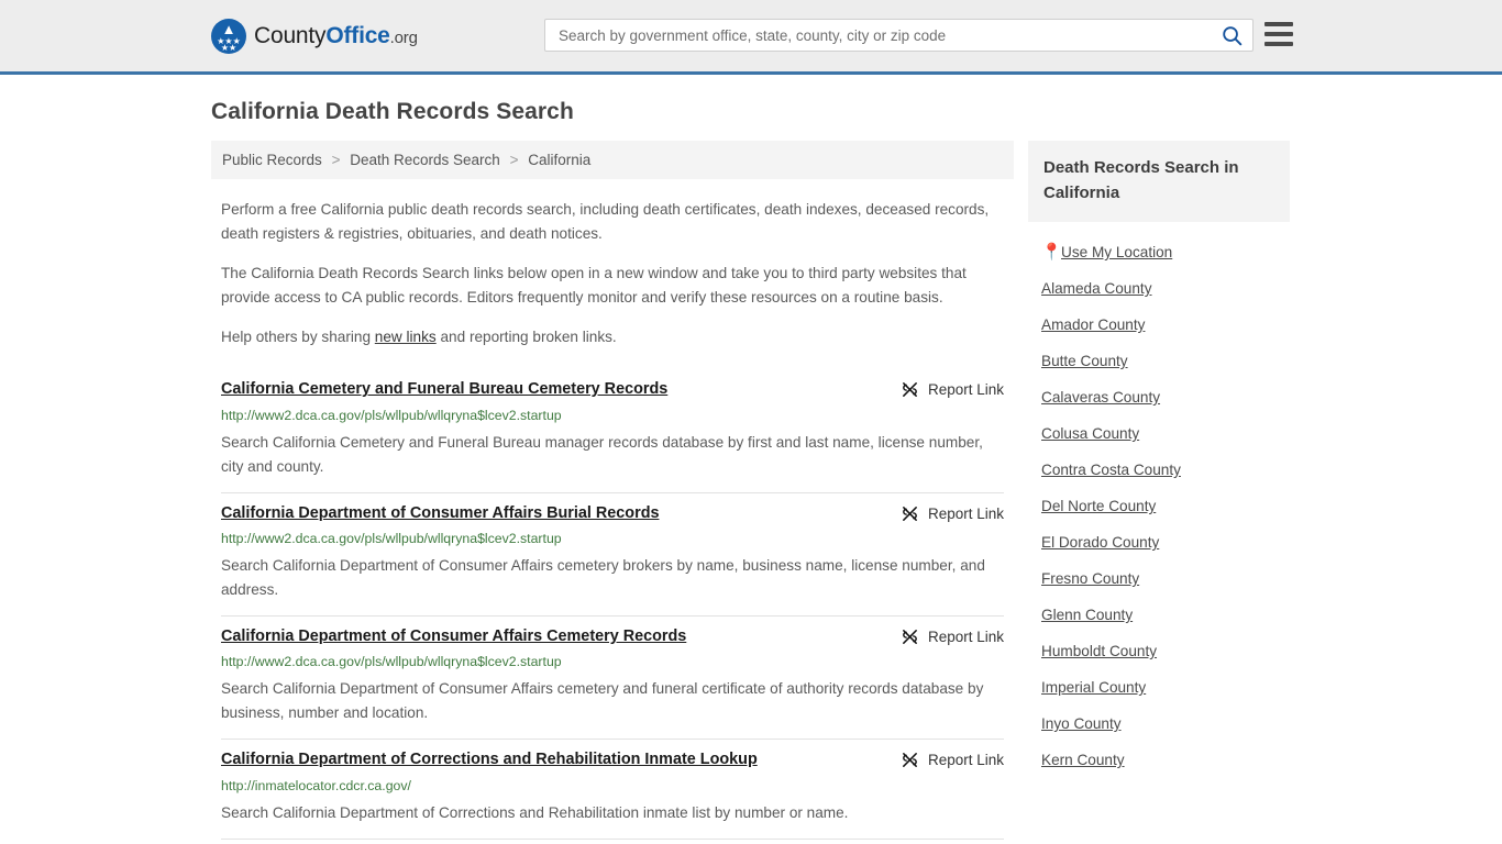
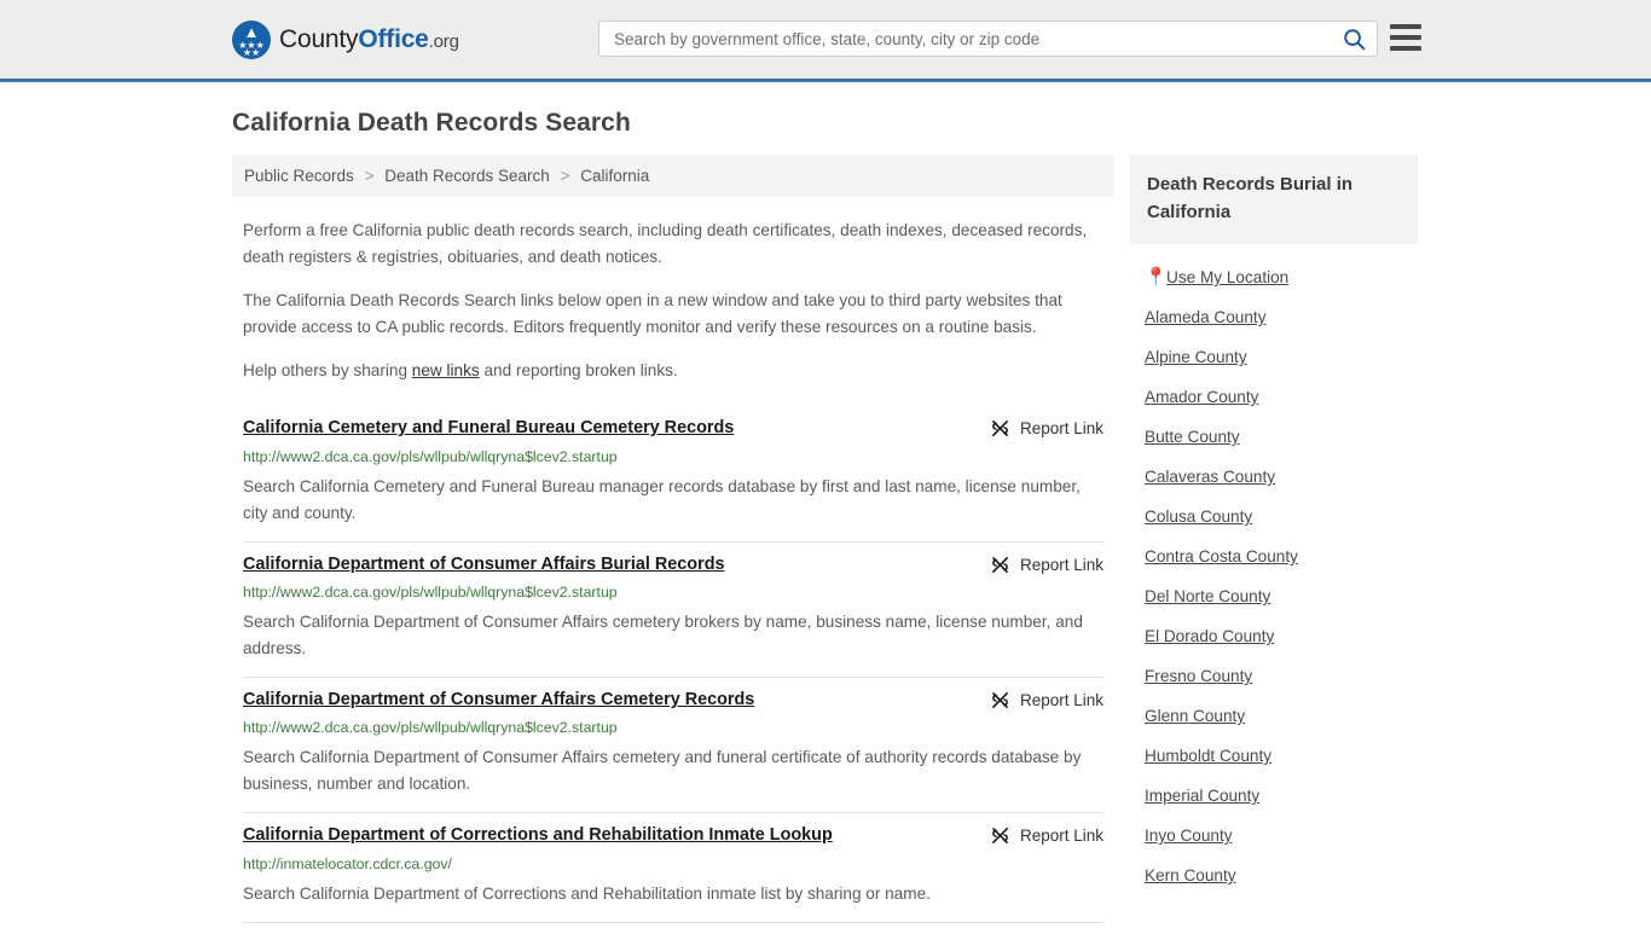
  ▲
  ★★★
  ★★
  CountyOffice.org
  Search by government office, state, county, city or zip code
  California Death Records Search
  Public Records > Death Records Search > California
  Perform a free California public death records search, including death certificates, death indexes, deceased records, death registers & registries, obituaries, and death notices.
  The California Death Records Search links below open in a new window and take you to third party websites that provide access to CA public records. Editors frequently monitor and verify these resources on a routine basis.
  Help others by sharing new links and reporting broken links.
  California Cemetery and Funeral Bureau Cemetery Records
  Report Link
  http://www2.dca.ca.gov/pls/wllpub/wllqryna$lcev2.startup
  Search California Cemetery and Funeral Bureau manager records database by first and last name, license number, city and county.
  California Department of Consumer Affairs Burial Records
  Report Link
  http://www2.dca.ca.gov/pls/wllpub/wllqryna$lcev2.startup
  Search California Department of Consumer Affairs cemetery brokers by name, business name, license number, and address.
  California Department of Consumer Affairs Cemetery Records
  Report Link
  http://www2.dca.ca.gov/pls/wllpub/wllqryna$lcev2.startup
  Search California Department of Consumer Affairs cemetery and funeral certificate of authority records database by business, number and location.
  California Department of Corrections and Rehabilitation Inmate Lookup
  Report Link
  http://inmatelocator.cdcr.ca.gov/
- Search California Department of Corrections and Rehabilitation inmate list by number or name.
+ Search California Department of Corrections and Rehabilitation inmate list by sharing or name.
- Death Records Search in California
+ Death Records Burial in California
  📍
  Use My Location
  Alameda County
+ Alpine County
  Amador County
  Butte County
  Calaveras County
  Colusa County
  Contra Costa County
  Del Norte County
  El Dorado County
  Fresno County
  Glenn County
  Humboldt County
  Imperial County
  Inyo County
  Kern County
